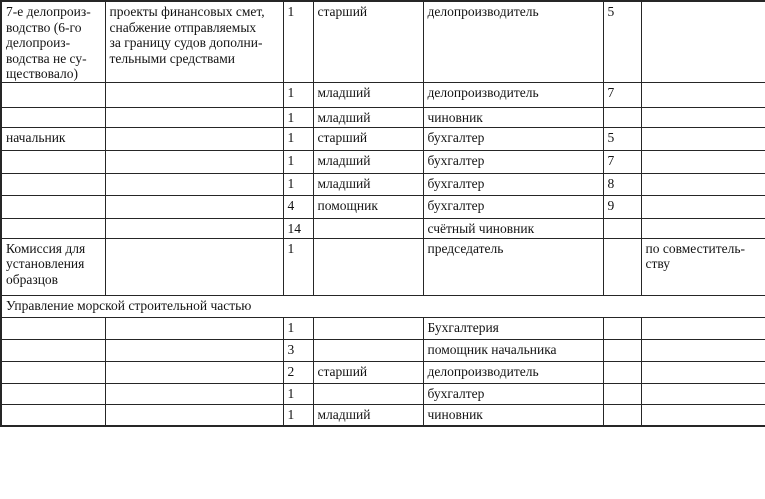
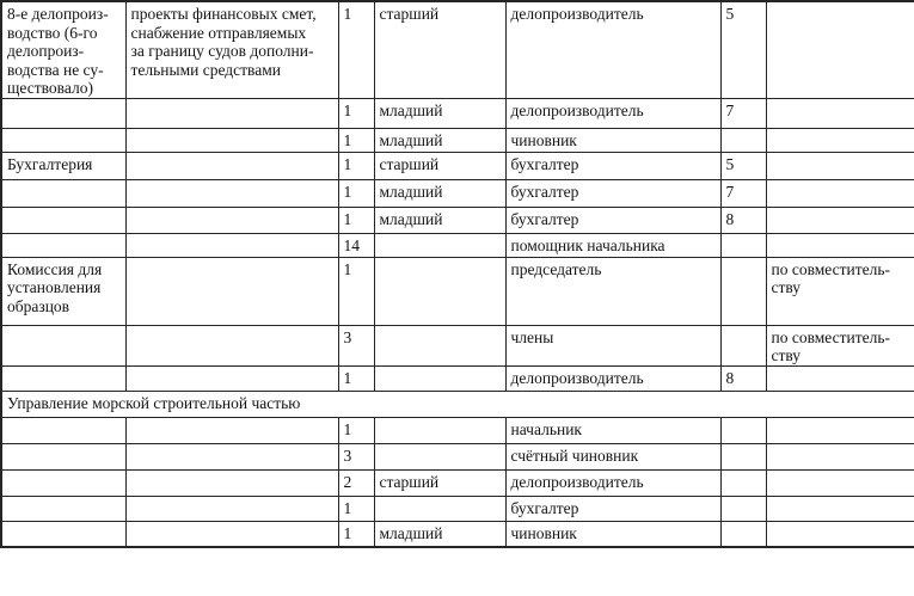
- 7-е делопроиз- водство (6-го делопроиз- водства не су- ществовало)	проекты финансовых смет, снабжение отправляемых за границу судов дополни- тельными средствами	1	старший	делопроизводитель	5
+ 8-е делопроиз- водство (6-го делопроиз- водства не су- ществовало)	проекты финансовых смет, снабжение отправляемых за границу судов дополни- тельными средствами	1	старший	делопроизводитель	5
  		1	младший	делопроизводитель	7
  		1	младший	чиновник
- начальник		1	старший	бухгалтер	5
+ Бухгалтерия		1	старший	бухгалтер	5
  		1	младший	бухгалтер	7
  		1	младший	бухгалтер	8
- 		4	помощник	бухгалтер	9
- 		14		счётный чиновник
+ 		14		помощник начальника
  Комиссия для установления образцов		1		председатель		по совместитель- ству
+ 		3		члены		по совместитель- ству
+ 		1		делопроизводитель	8
  Управление морской строительной частью
- 		1		Бухгалтерия
+ 		1		начальник
- 		3		помощник начальника
+ 		3		счётный чиновник
  		2	старший	делопроизводитель
  		1		бухгалтер
  		1	младший	чиновник
